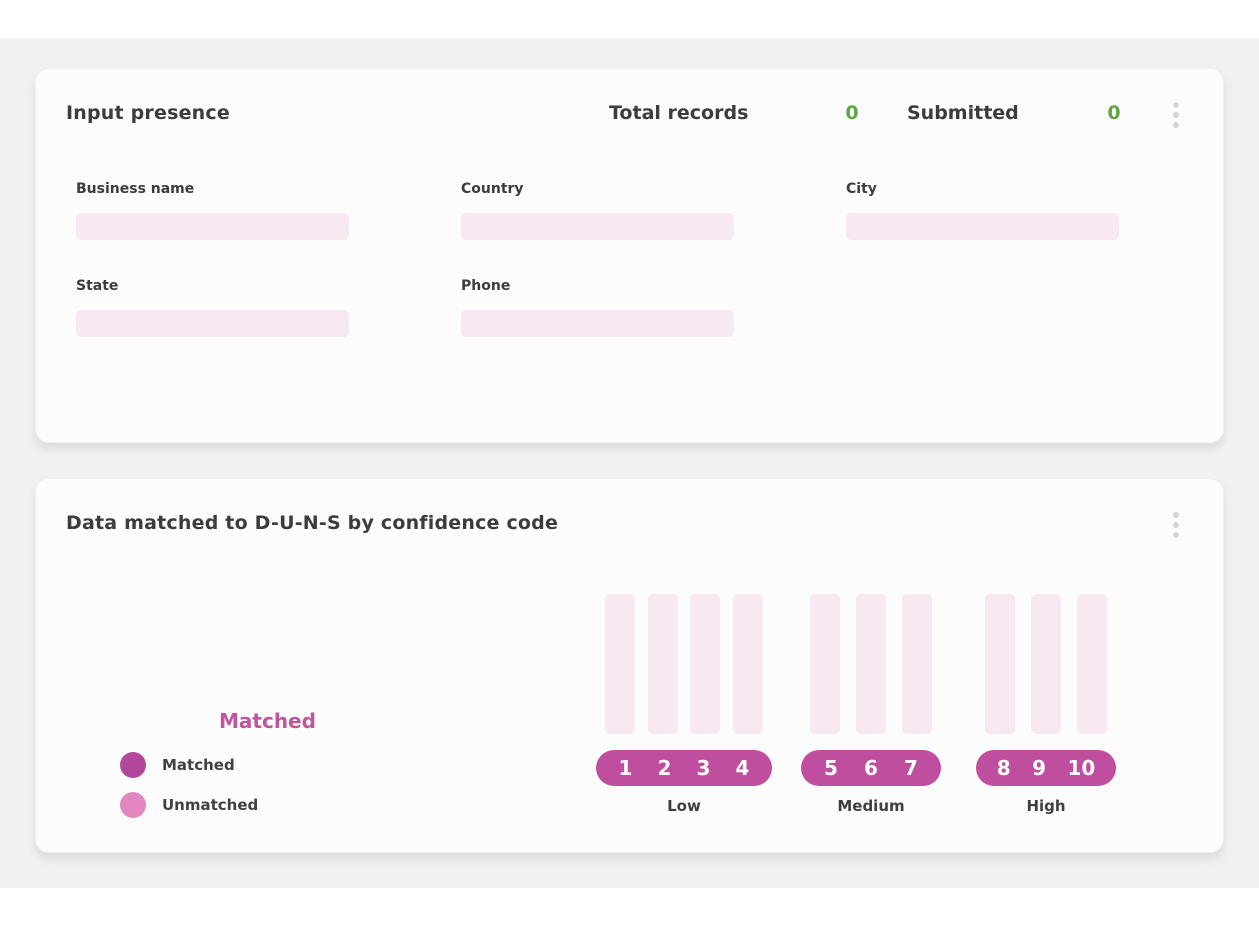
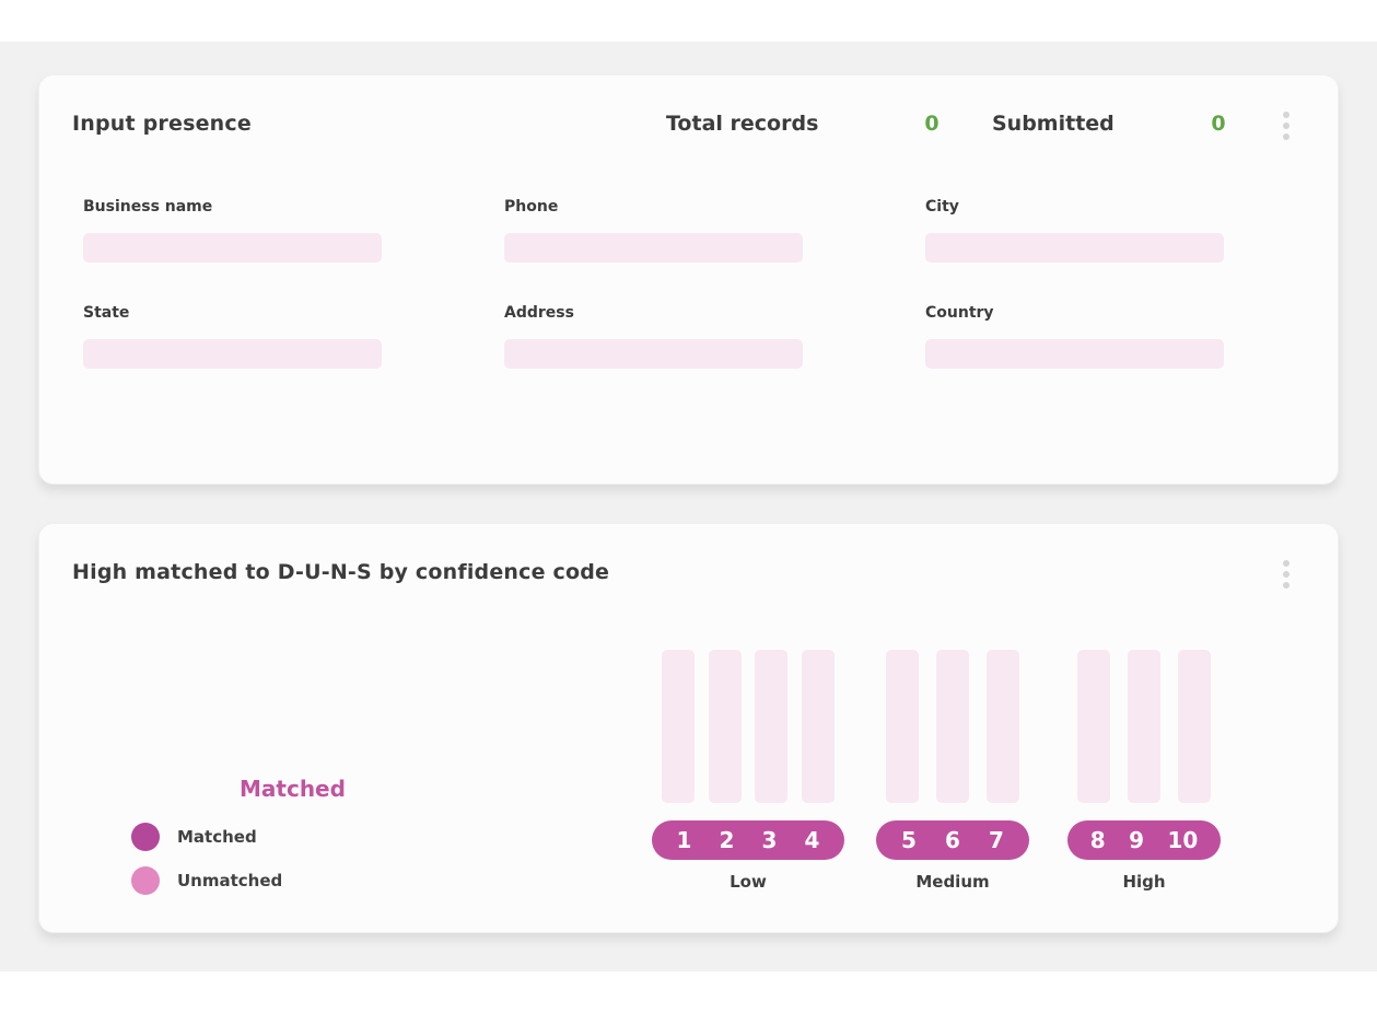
  Input presence
  Total records
  0
  Submitted
  0
  Business name
- Country
+ Phone
  City
  State
+ Address
- Phone
+ Country
- Data matched to D-U-N-S by confidence code
+ High matched to D-U-N-S by confidence code
  Matched
  Matched
  Unmatched
  1
  2
  3
  4
  Low
  5
  6
  7
  Medium
  8
  9
  10
  High
